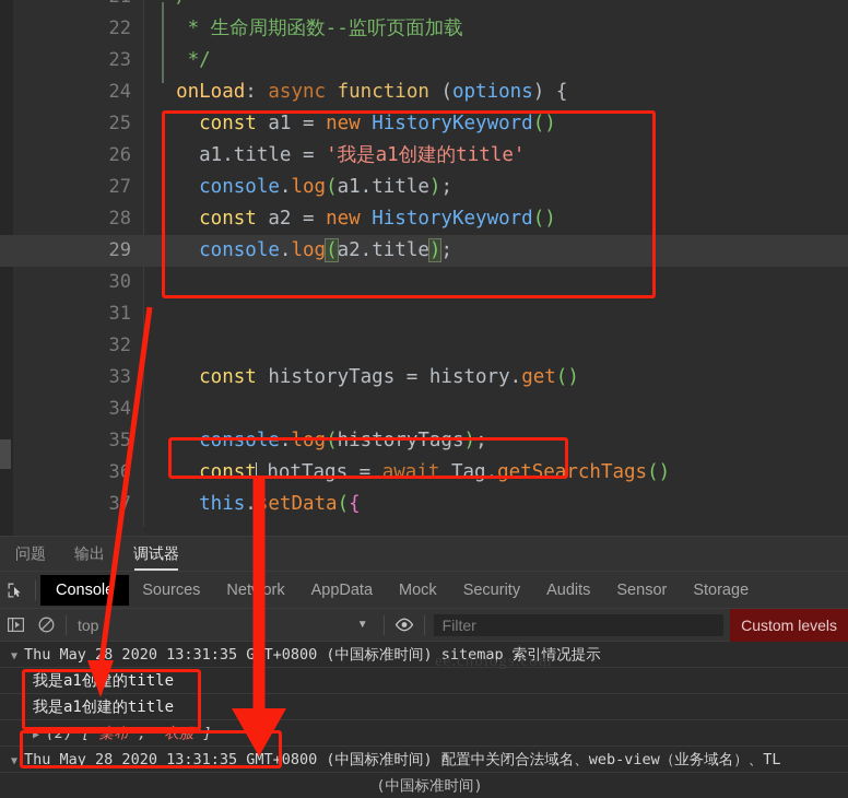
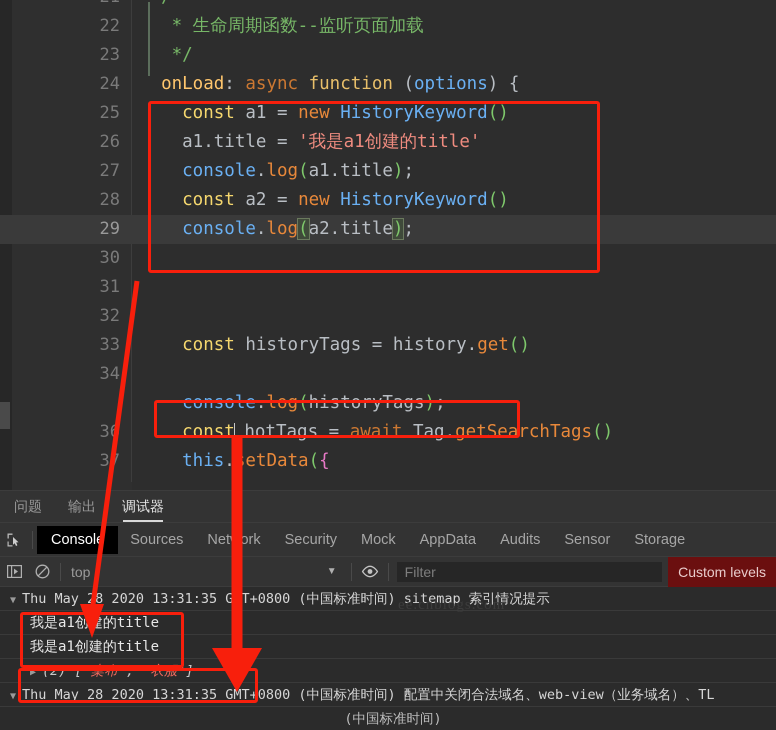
  22
  * 生命周期函数--监听页面加载
  23
  */
  24
  onLoad: async function (options) {
  25
  const a1 = new HistoryKeyword()
  26
  a1.title = '我是a1创建的title'
  27
  console.log(a1.title);
  28
  const a2 = new HistoryKeyword()
  29
  console.log(a2.title);
  30
  31
  32
  33
  const historyTags = history.get()
  34
- 35
  console.log(historyTags);
  const hotTags = await Tag.getSearchTags()
  this. etData({
  问题
  输出
  调试器
  Consol
  Sources
  Netork
- AppData
+ Security
  Mock
- Security
+ AppData
  Audits
  Sensor
  Storage
  top
  ▼
  Filter
  Custom levels
  ▼ Thu May 28 2020 13:31:35 GT+0800 (中国标准时间) sitemap 索引情况提示
  我是a1创的title
  我是a1创建的title
  ▶ (2) ["桌布", "衣服"]
  ▼ Thu May 28 2020 13:31:35 GMT+0800 (中国标准时间) 配置中关闭合法域名、web-view（业务域名）、TL
  (中国标准时间)
  ee.cnblogs.com
